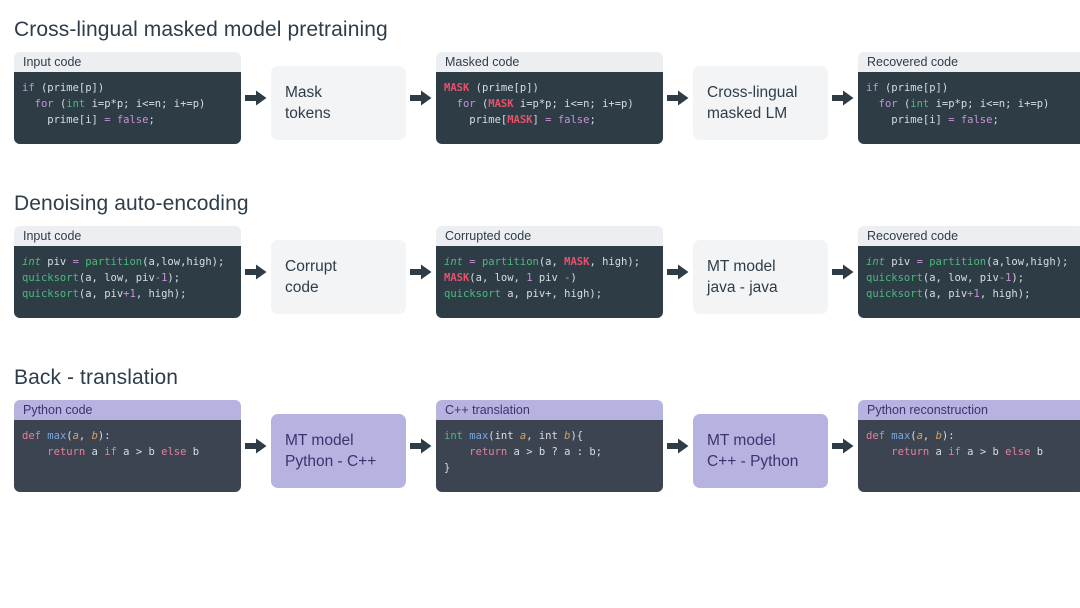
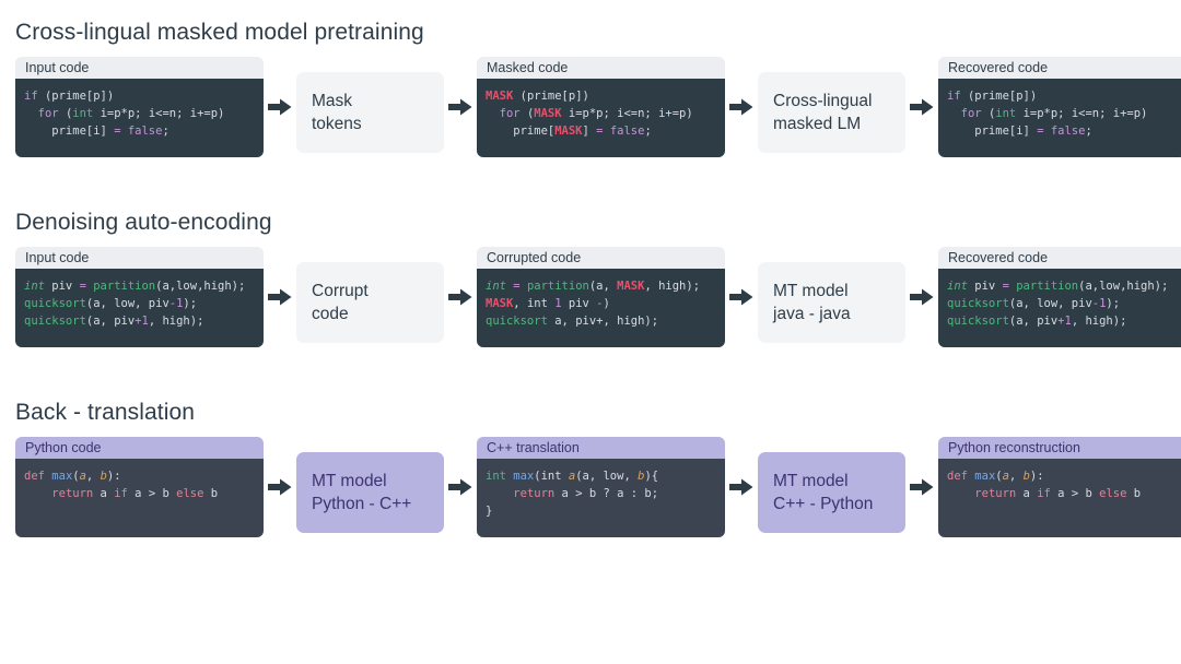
  Cross-lingual masked model pretraining
  Input code
  if (prime[p])
  for (int i=p*p; i<=n; i+=p)
  prime[i] = false;
  Mask
  tokens
  Masked code
  MASK (prime[p])
  for (MASK i=p*p; i<=n; i+=p)
  prime[MASK] = false;
  Cross-lingual
  masked LM
  Recovered code
  if (prime[p])
  for (int i=p*p; i<=n; i+=p)
  prime[i] = false;
  Denoising auto-encoding
  Input code
  int piv = partition(a,low,high);
  quicksort(a, low, piv-1);
  quicksort(a, piv+1, high);
  Corrupt
  code
  Corrupted code
  int = partition(a, MASK, high);
- MASK(a, low, 1 piv -)
+ MASK, int 1 piv -)
  quicksort a, piv+, high);
  MT model
  java - java
  Recovered code
  int piv = partition(a,low,high);
  quicksort(a, low, piv-1);
  quicksort(a, piv+1, high);
  Back - translation
  Python code
  def max(a, b):
  return a if a > b else b
  MT model
  Python - C++
  C++ translation
- int max(int a, int b){
+ int max(int a(a, low, b){
  return a > b ? a : b;
  }
  MT model
  C++ - Python
  Python reconstruction
  def max(a, b):
  return a if a > b else b
